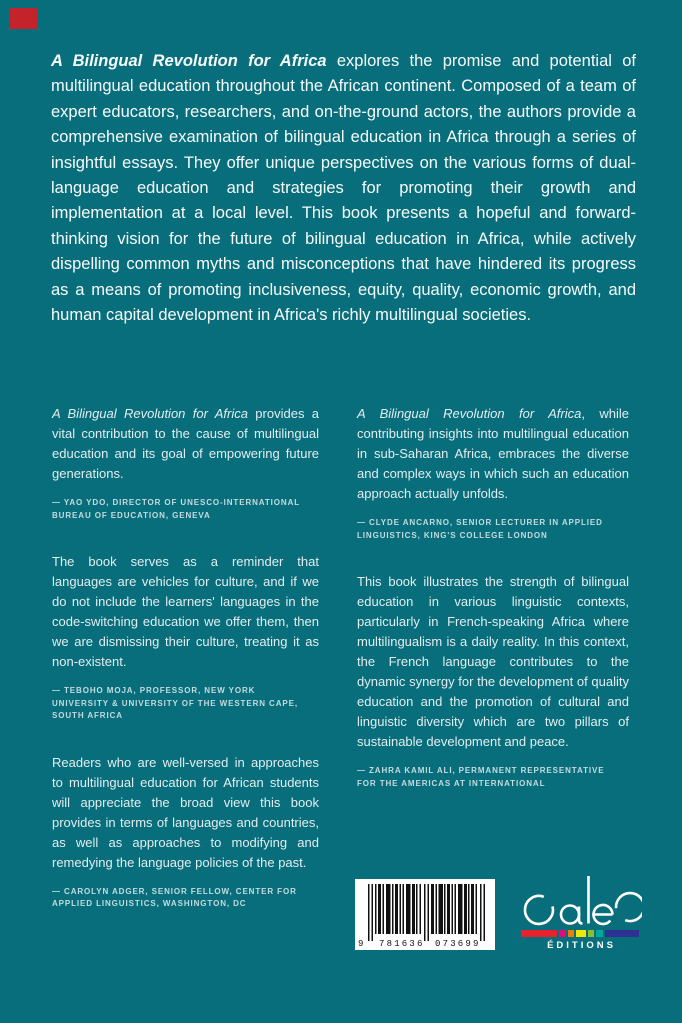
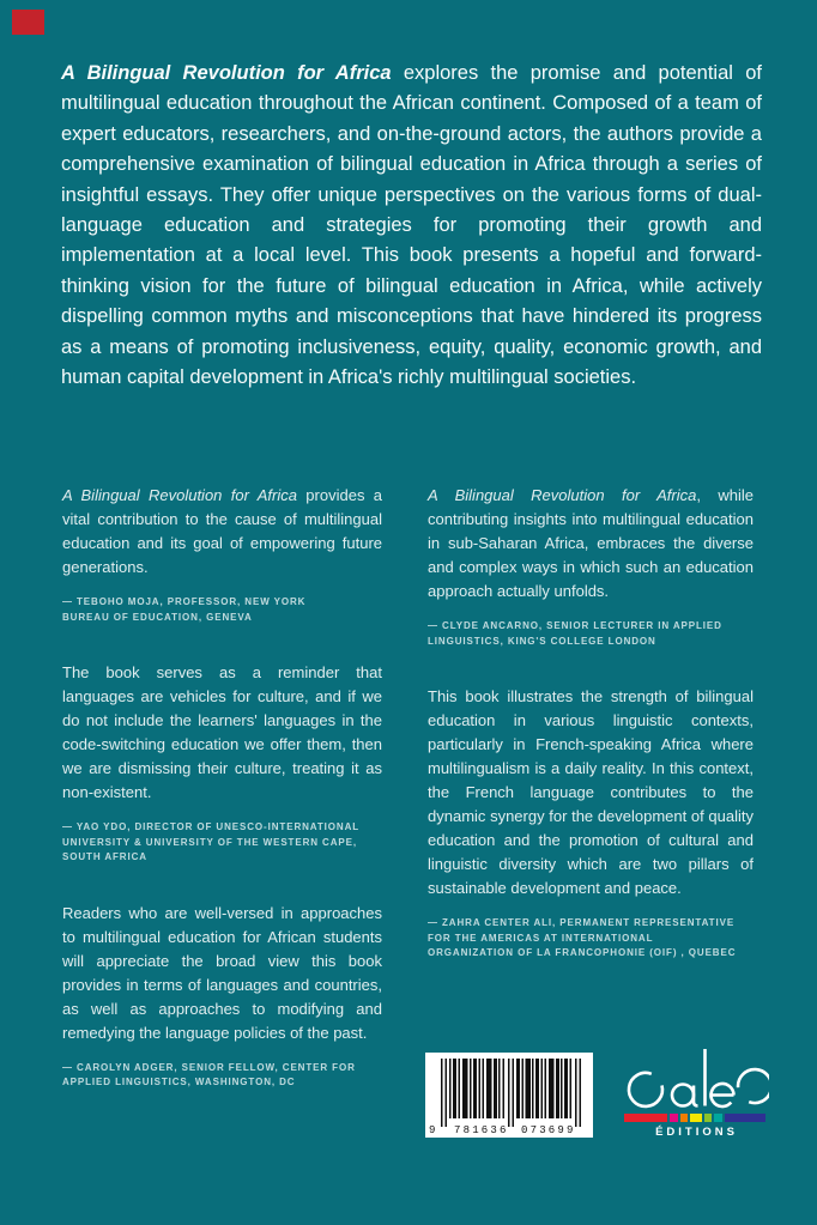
  A Bilingual Revolution for Africa explores the promise and potential of multilingual education throughout the African continent. Composed of a team of expert educators, researchers, and on-the-ground actors, the authors provide a comprehensive examination of bilingual education in Africa through a series of insightful essays. They offer unique perspectives on the various forms of dual-language education and strategies for promoting their growth and implementation at a local level. This book presents a hopeful and forward-thinking vision for the future of bilingual education in Africa, while actively dispelling common myths and misconceptions that have hindered its progress as a means of promoting inclusiveness, equity, quality, economic growth, and human capital development in Africa's richly multilingual societies.
  A Bilingual Revolution for Africa provides a vital contribution to the cause of multilingual education and its goal of empowering future generations.
- — YAO YDO, DIRECTOR OF UNESCO-INTERNATIONAL
+ — TEBOHO MOJA, PROFESSOR, NEW YORK
  BUREAU OF EDUCATION, GENEVA
  The book serves as a reminder that languages are vehicles for culture, and if we do not include the learners' languages in the code-switching education we offer them, then we are dismissing their culture, treating it as non-existent.
- — TEBOHO MOJA, PROFESSOR, NEW YORK
+ — YAO YDO, DIRECTOR OF UNESCO-INTERNATIONAL
  UNIVERSITY & UNIVERSITY OF THE WESTERN CAPE,
  SOUTH AFRICA
  Readers who are well-versed in approaches to multilingual education for African students will appreciate the broad view this book provides in terms of languages and countries, as well as approaches to modifying and remedying the language policies of the past.
  — CAROLYN ADGER, SENIOR FELLOW, CENTER FOR
  APPLIED LINGUISTICS, WASHINGTON, DC
  A Bilingual Revolution for Africa, while contributing insights into multilingual education in sub-Saharan Africa, embraces the diverse and complex ways in which such an education approach actually unfolds.
  — CLYDE ANCARNO, SENIOR LECTURER IN APPLIED
  LINGUISTICS, KING'S COLLEGE LONDON
  This book illustrates the strength of bilingual education in various linguistic contexts, particularly in French-speaking Africa where multilingualism is a daily reality. In this context, the French language contributes to the dynamic synergy for the development of quality education and the promotion of cultural and linguistic diversity which are two pillars of sustainable development and peace.
- — ZAHRA KAMIL ALI, PERMANENT REPRESENTATIVE
+ — ZAHRA CENTER ALI, PERMANENT REPRESENTATIVE
  FOR THE AMERICAS AT INTERNATIONAL
+ ORGANIZATION OF LA FRANCOPHONIE (OIF) , QUEBEC
  9
  781636
  073699
  ÉDITIONS
